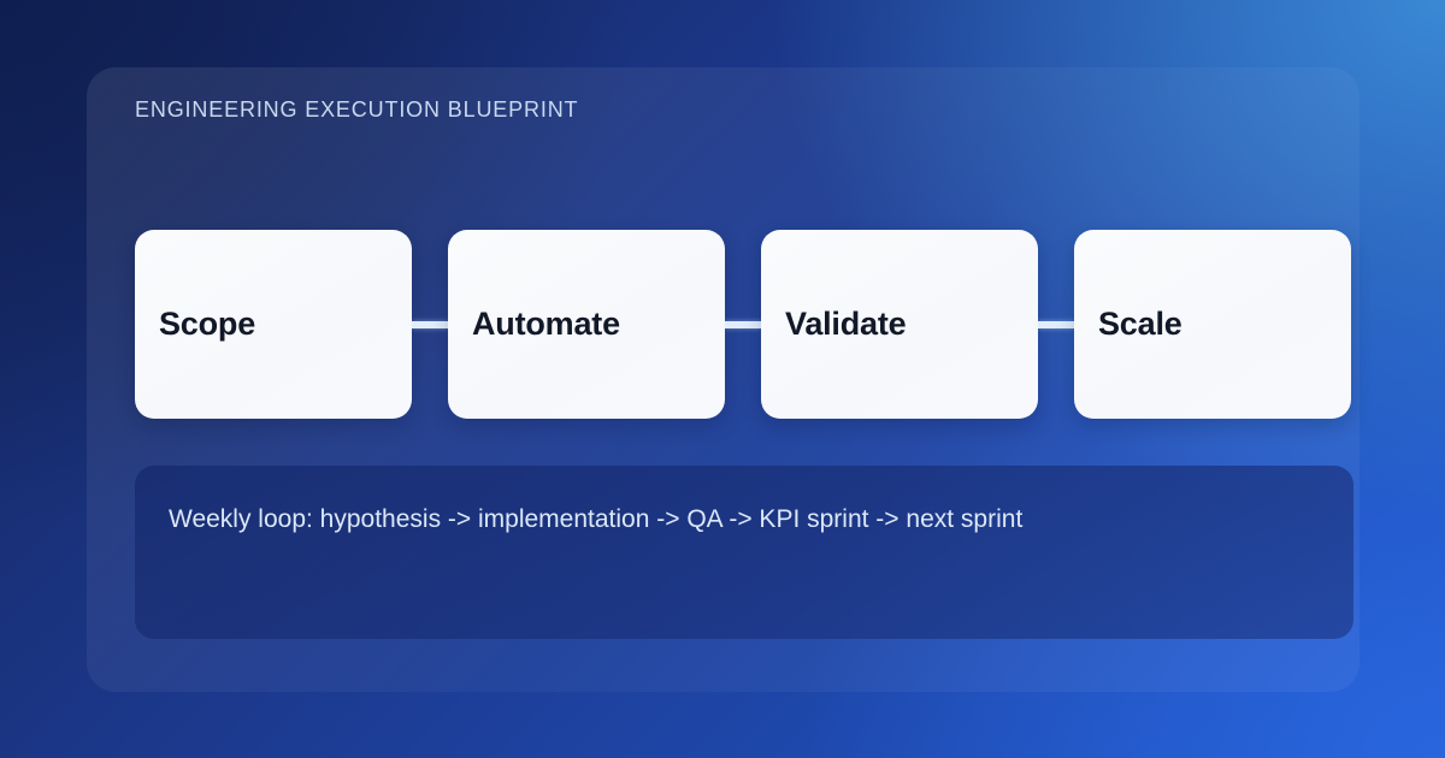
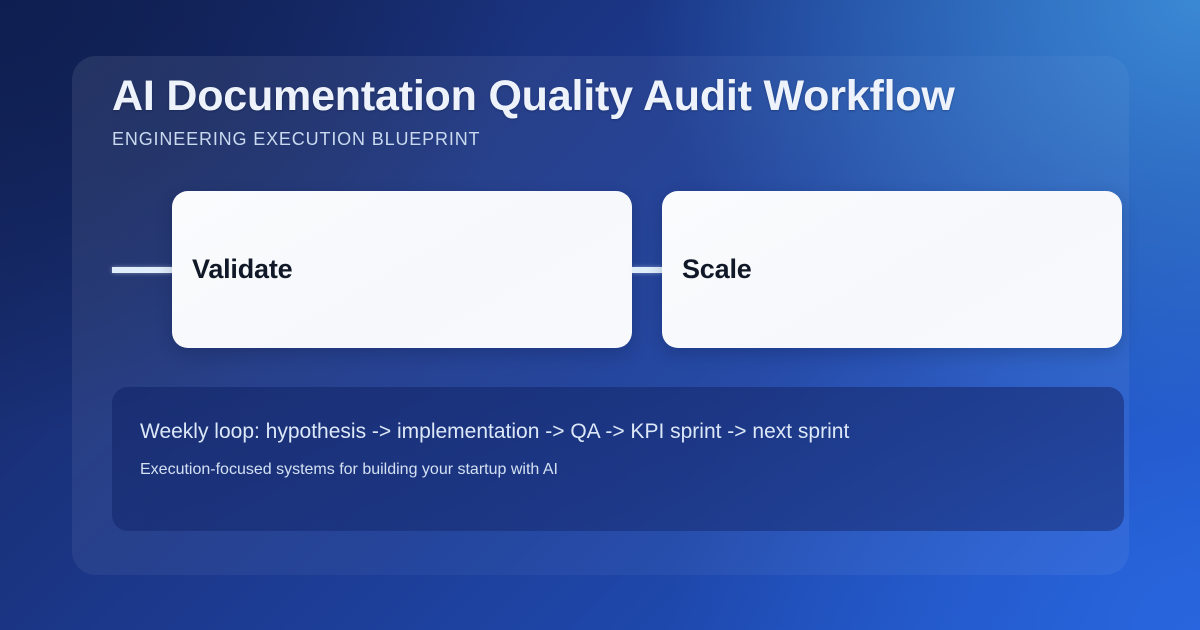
+ AI Documentation Quality Audit Workflow
  ENGINEERING EXECUTION BLUEPRINT
- Scope
- Automate
  Validate
  Scale
  Weekly loop: hypothesis -> implementation -> QA -> KPI sprint -> next sprint
+ Execution-focused systems for building your startup with AI
